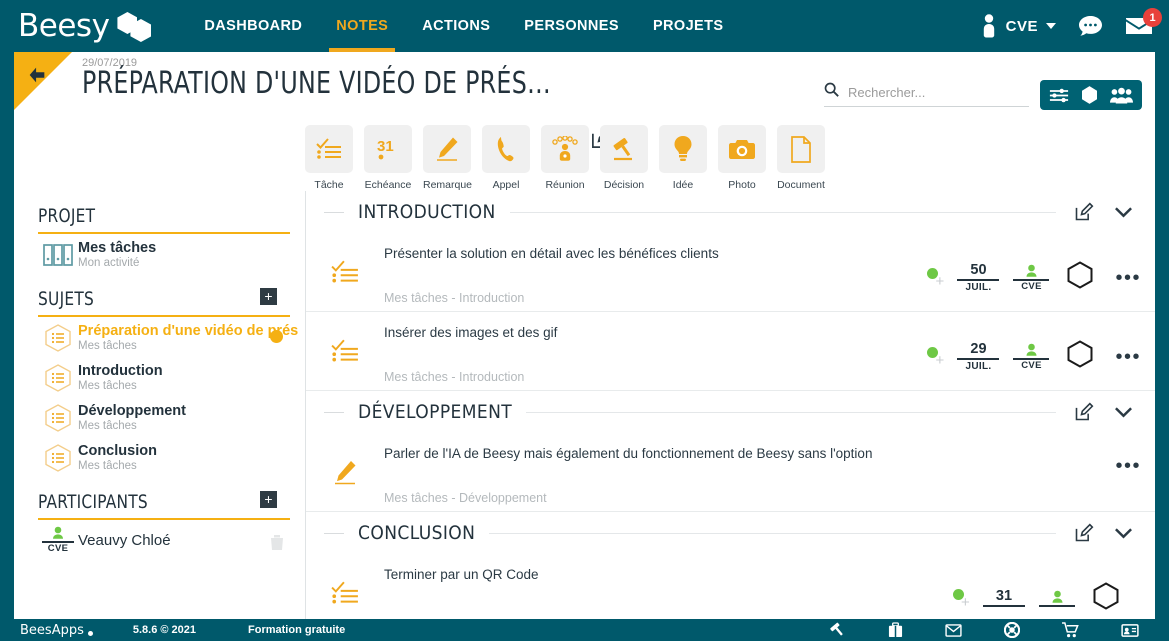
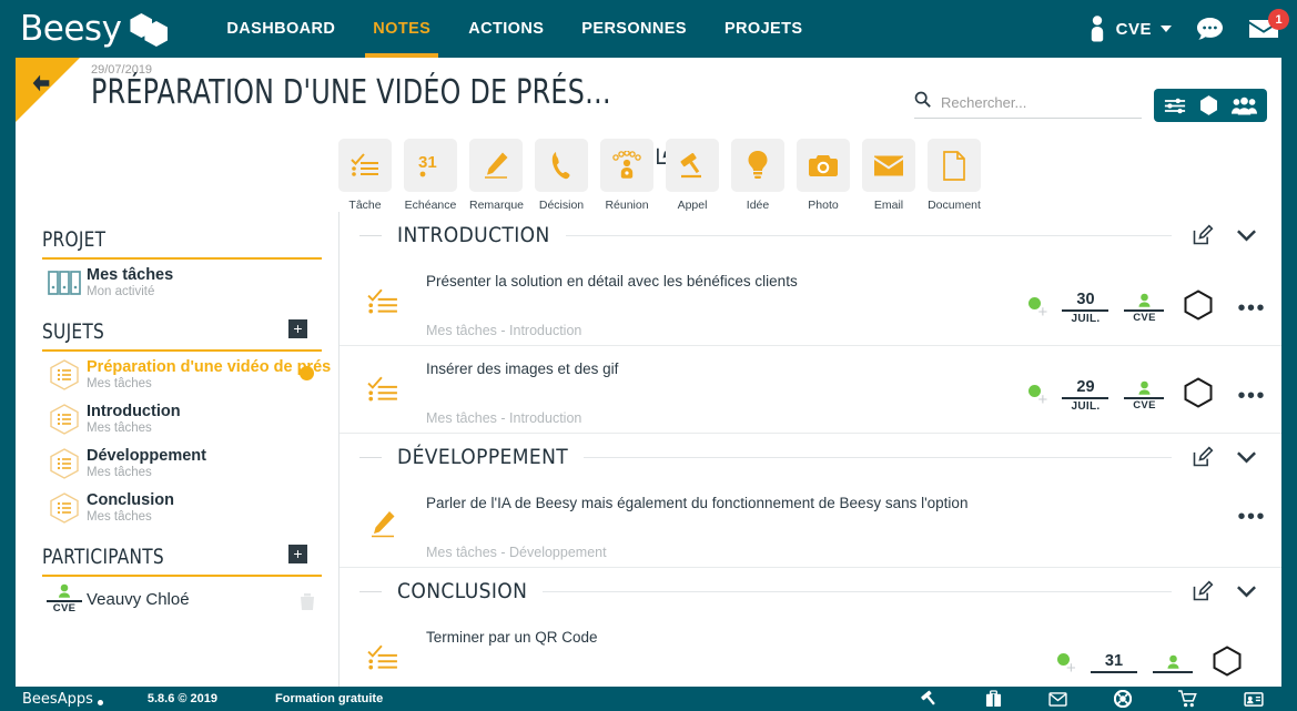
  Beesy
  DASHBOARD
  NOTES
  ACTIONS
  PERSONNES
  PROJETS
  CVE
  1
  29/07/2019
  PRÉPARATION D'UNE VIDÉO DE PRÉS…
  Rechercher...
  Tâche
  31
  Echéance
  Remarque
- Appel
+ Décision
  Réunion
- Décision
+ Appel
  Idée
  Photo
+ Email
  Document
  PROJET
  Mes tâches
  Mon activité
  SUJETS
  +
  Préparation d'une vidéo deés
  Mes tâches
  Introduction
  Mes tâches
  Développement
  Mes tâches
  Conclusion
  Mes tâches
  PARTICIPANTS
  +
  CVE
  Veauvy Chloé
  INTRODUCTION
  Présenter la solution en détail avec les bénéfices clients
  Mes tâches - Introduction
  +
- 50
+ 30
  JUIL.
  CVE
  •••
  Insérer des images et des gif
  Mes tâches - Introduction
  +
  29
  JUIL.
  CVE
  •••
  DÉVELOPPEMENT
  Parler de l'IA de Beesy mais également du fonctionnement de Beesy sans l'option
  Mes tâches - Développement
  •••
  CONCLUSION
  Terminer par un QR Code
  +
  31
  BeesApps
- 5.8.6 © 2021
+ 5.8.6 © 2019
  Formation gratuite
